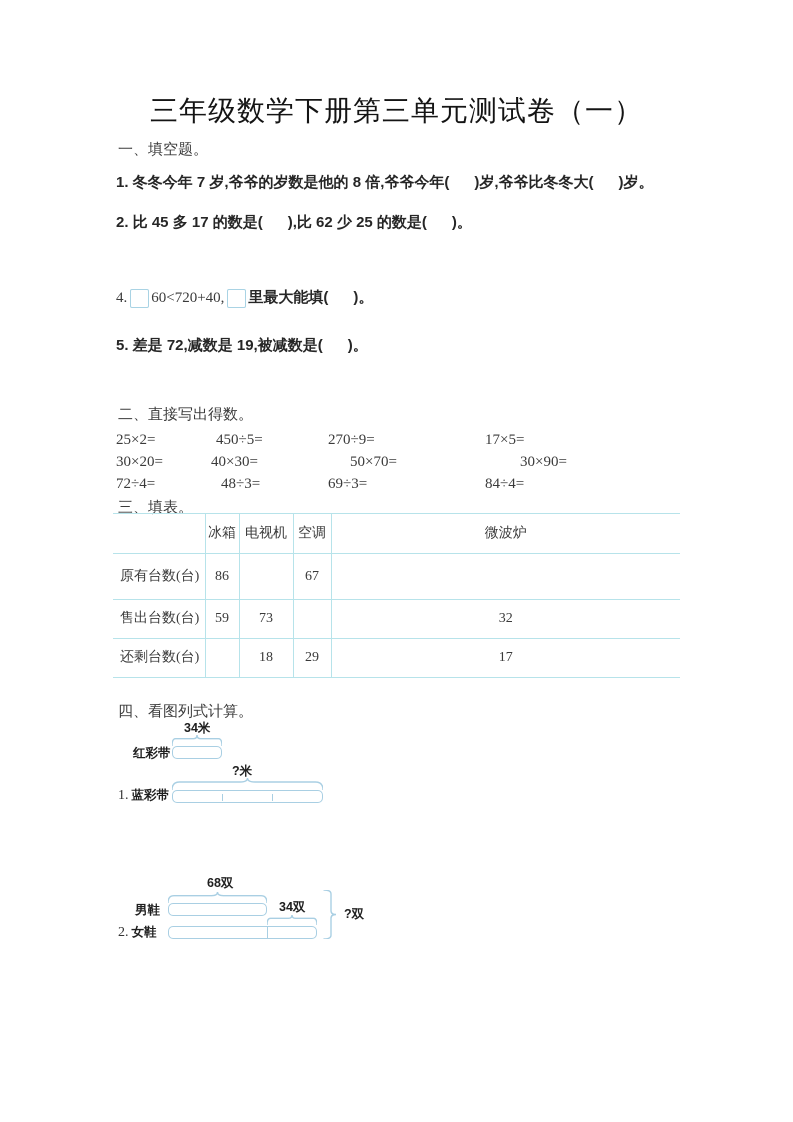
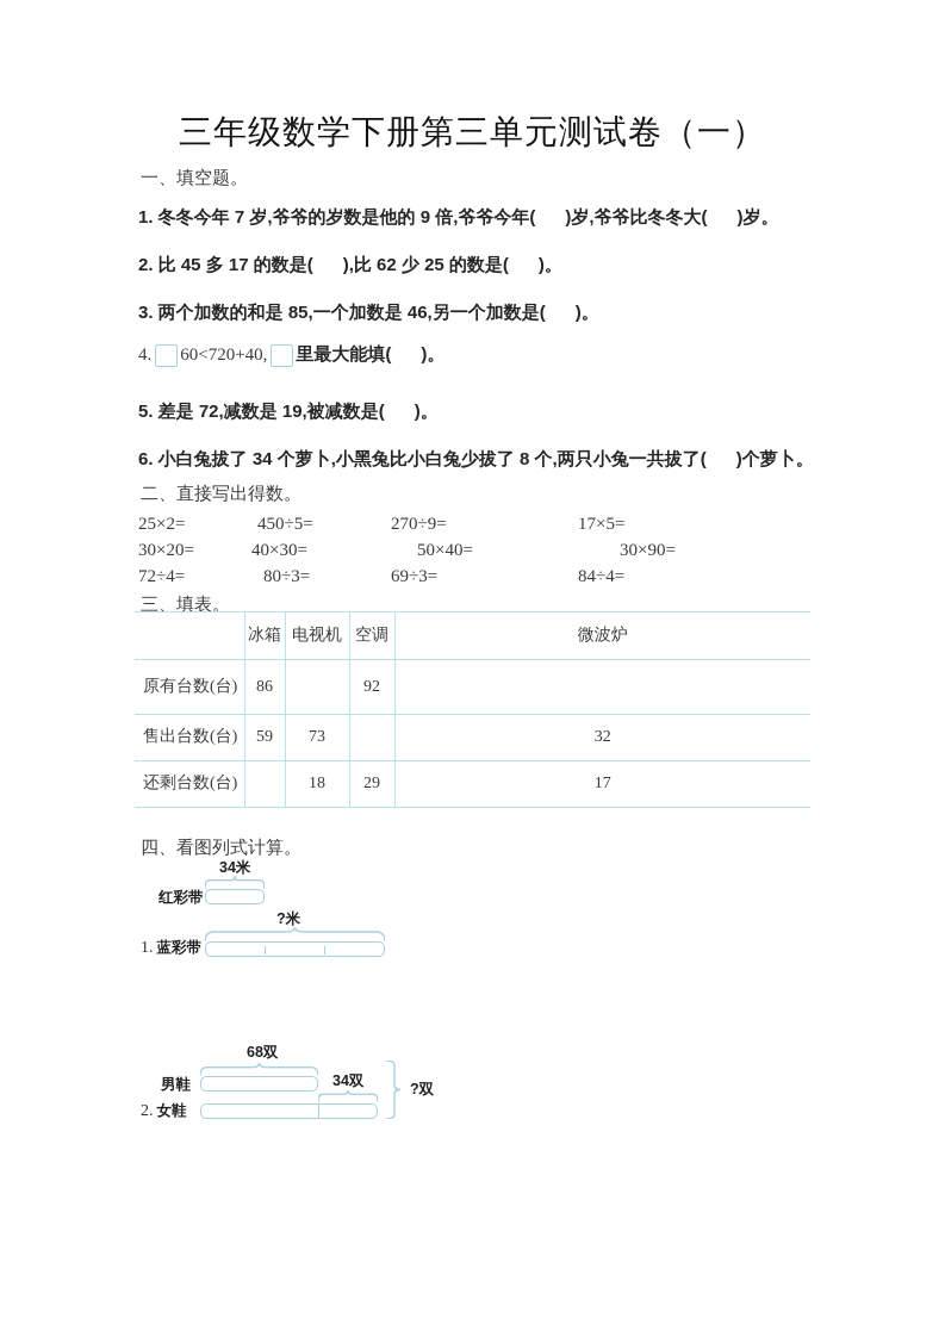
  三年级数学下册第三单元测试卷（一）
  一、填空题。
- 1. 冬冬今年 7 岁,爷爷的岁数是他的 8 倍,爷爷今年( )岁,爷爷比冬冬大( )岁。
+ 1. 冬冬今年 7 岁,爷爷的岁数是他的 9 倍,爷爷今年( )岁,爷爷比冬冬大( )岁。
  2. 比 45 多 17 的数是( ),比 62 少 25 的数是( )。
+ 3. 两个加数的和是 85,一个加数是 46,另一个加数是( )。
  4.
  60<720+40,
  里最大能填( )。
  5. 差是 72,减数是 19,被减数是( )。
+ 6. 小白兔拔了 34 个萝卜,小黑兔比小白兔少拔了 8 个,两只小兔一共拔了( )个萝卜。
  二、直接写出得数。
  25×2=
  450÷5=
  270÷9=
  17×5=
  30×20=
  40×30=
- 50×70=
+ 50×40=
  30×90=
  72÷4=
- 48÷3=
+ 80÷3=
  69÷3=
  84÷4=
  三、填表。
  	冰箱	电视机	空调	微波炉
- 原有台数(台)	86		67
+ 原有台数(台)	86		92
  售出台数(台)	59	73		32
  还剩台数(台)		18	29	17
  四、看图列式计算。
  34米
  红彩带
  ?米
  1.
  蓝彩带
  68双
  男鞋
  34双
  2.
  女鞋
  ?双
